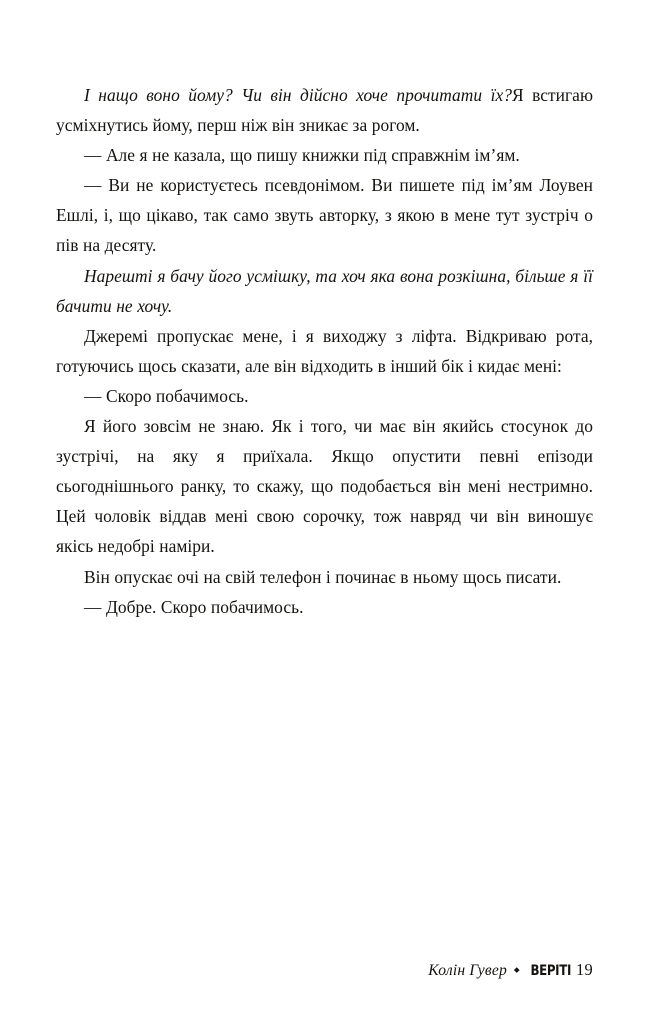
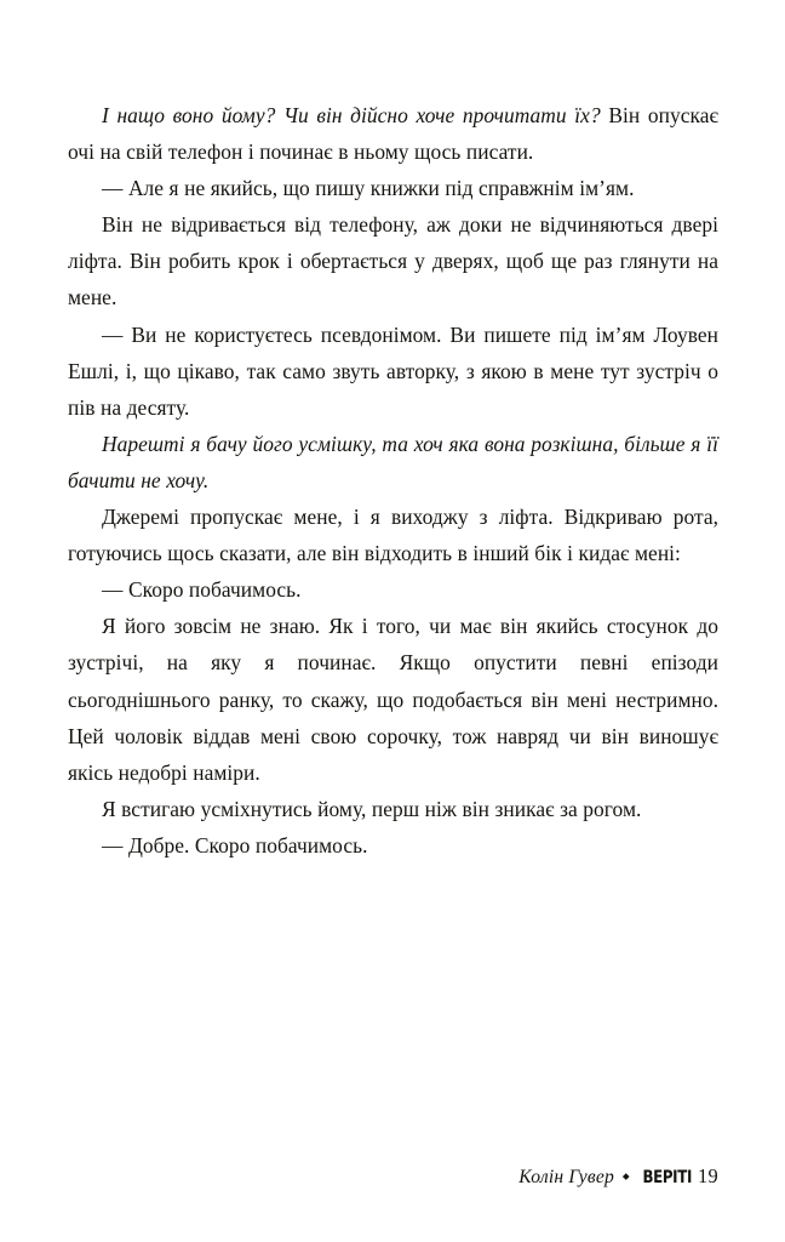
- І нащо воно йому? Чи він дійсно хоче прочитати їх?Я встигаю усміхнутись йому, перш ніж він зникає за рогом.
+ І нащо воно йому? Чи він дійсно хоче прочитати їх? Він опускає очі на свій телефон і починає в ньому щось писати.
- — Але я не казала, що пишу книжки під справжнім ім’ям.
+ — Але я не якийсь, що пишу книжки під справжнім ім’ям.
+ Він не відривається від телефону, аж доки не відчиняються двері ліфта. Він робить крок і обертається у дверях, щоб ще раз глянути на мене.
  — Ви не користуєтесь псевдонімом. Ви пишете під ім’ям Лоувен Ешлі, і, що цікаво, так само звуть авторку, з якою в мене тут зустріч о пів на десяту.
  Нарешті я бачу його усмішку, та хоч яка вона розкішна, більше я її бачити не хочу.
  Джеремі пропускає мене, і я виходжу з ліфта. Відкриваю рота, готуючись щось сказати, але він відходить в інший бік і кидає мені:
  — Скоро побачимось.
- Я його зовсім не знаю. Як і того, чи має він якийсь стосунок до зустрічі, на яку я приїхала. Якщо опустити певні епізоди сьогоднішнього ранку, то скажу, що подобається він мені нестримно. Цей чоловік віддав мені свою сорочку, тож навряд чи він виношує якісь недобрі наміри.
+ Я його зовсім не знаю. Як і того, чи має він якийсь стосунок до зустрічі, на яку я починає. Якщо опустити певні епізоди сьогоднішнього ранку, то скажу, що подобається він мені нестримно. Цей чоловік віддав мені свою сорочку, тож навряд чи він виношує якісь недобрі наміри.
- Він опускає очі на свій телефон і починає в ньому щось писати.
+ Я встигаю усміхнутись йому, перш ніж він зникає за рогом.
  — Добре. Скоро побачимось.
  Колін Гувер
  ВЕРІТІ
  19
